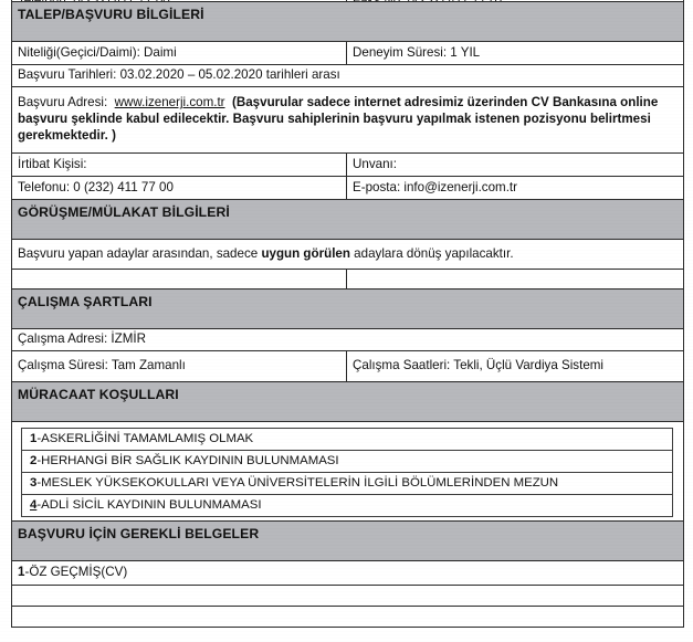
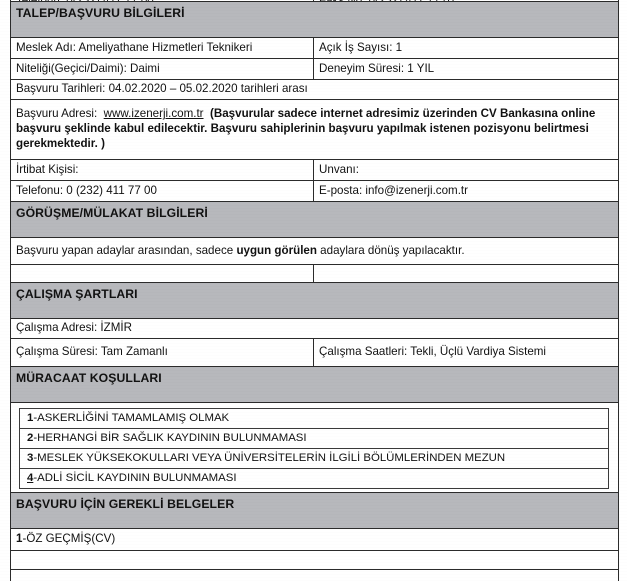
  Telefonu: 0(232) 411 77 00	Faks No: 0(232) 411 77 01
  TALEP/BAŞVURU BİLGİLERİ
+ Meslek Adı: Ameliyathane Hizmetleri Teknikeri	Açık İş Sayısı: 1
  Niteliği(Geçici/Daimi): Daimi	Deneyim Süresi: 1 YIL
- Başvuru Tarihleri: 03.02.2020 – 05.02.2020 tarihleri arası
+ Başvuru Tarihleri: 04.02.2020 – 05.02.2020 tarihleri arası
  Başvuru Adresi: www.izenerji.com.tr (Başvurular sadece internet adresimiz üzerinden CV Bankasına online başvuru şeklinde kabul edilecektir. Başvuru sahiplerinin başvuru yapılmak istenen pozisyonu belirtmesi gerekmektedir. )
  İrtibat Kişisi:	Unvanı:
  Telefonu: 0 (232) 411 77 00	E-posta: info@izenerji.com.tr
  GÖRÜŞME/MÜLAKAT BİLGİLERİ
  Başvuru yapan adaylar arasından, sadece uygun görülen adaylara dönüş yapılacaktır.
  ÇALIŞMA ŞARTLARI
  Çalışma Adresi: İZMİR
  Çalışma Süresi: Tam Zamanlı	Çalışma Saatleri: Tekli, Üçlü Vardiya Sistemi
  MÜRACAAT KOŞULLARI
  1-ASKERLİĞİNİ TAMAMLAMIŞ OLMAK
  2-HERHANGİ BİR SAĞLIK KAYDININ BULUNMAMASI
  3-MESLEK YÜKSEKOKULLARI VEYA ÜNİVERSİTELERİN İLGİLİ BÖLÜMLERİNDEN MEZUN
  4-ADLİ SİCİL KAYDININ BULUNMAMASI
  BAŞVURU İÇİN GEREKLİ BELGELER
  1-ÖZ GEÇMİŞ(CV)
